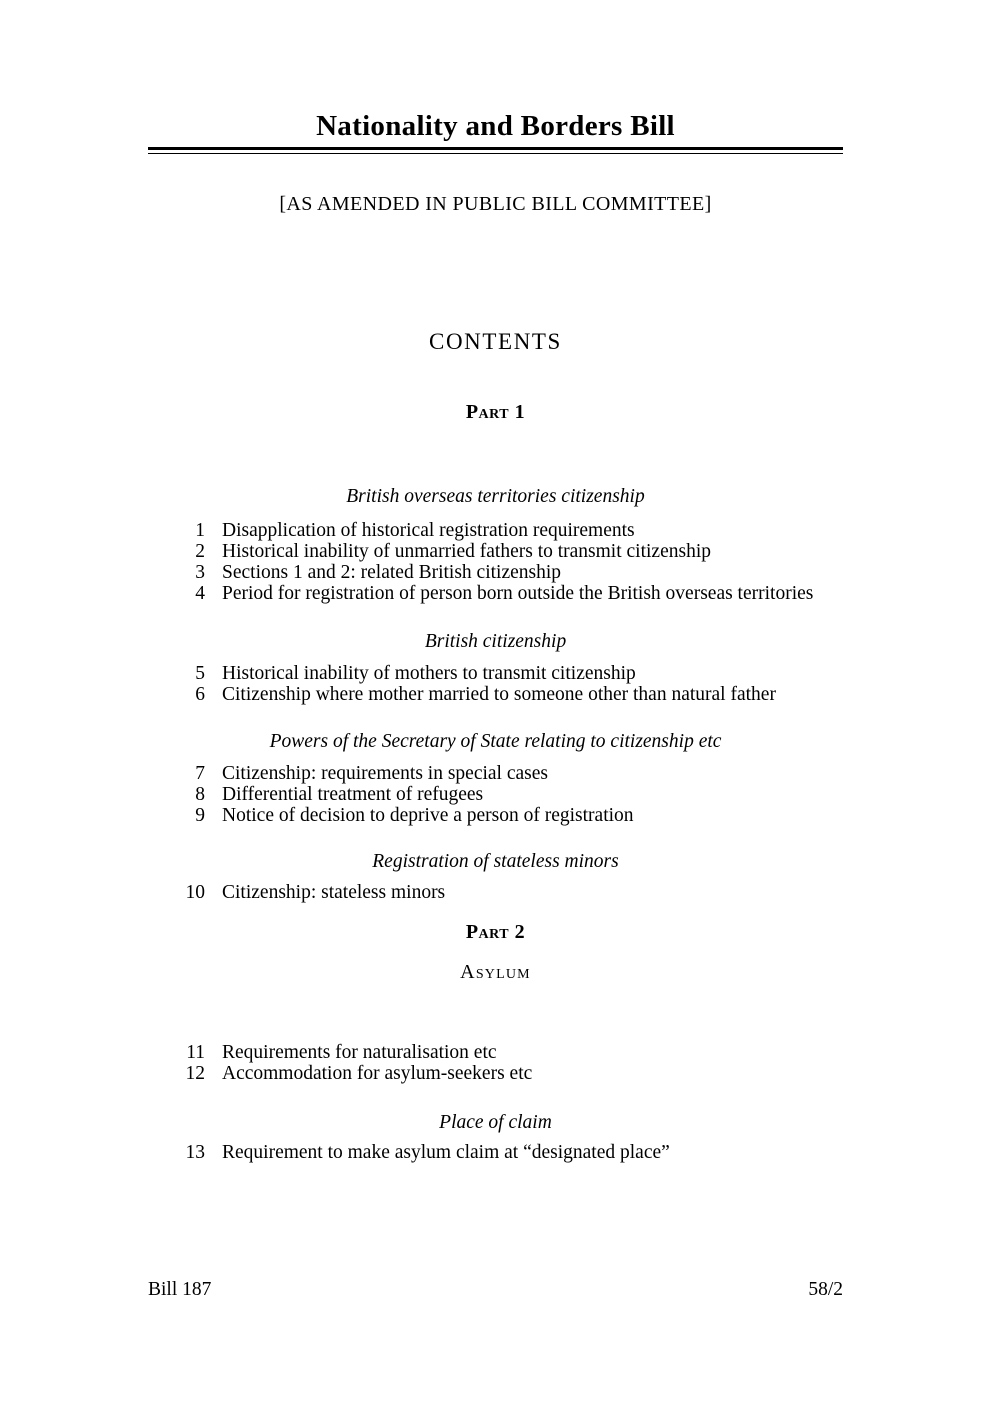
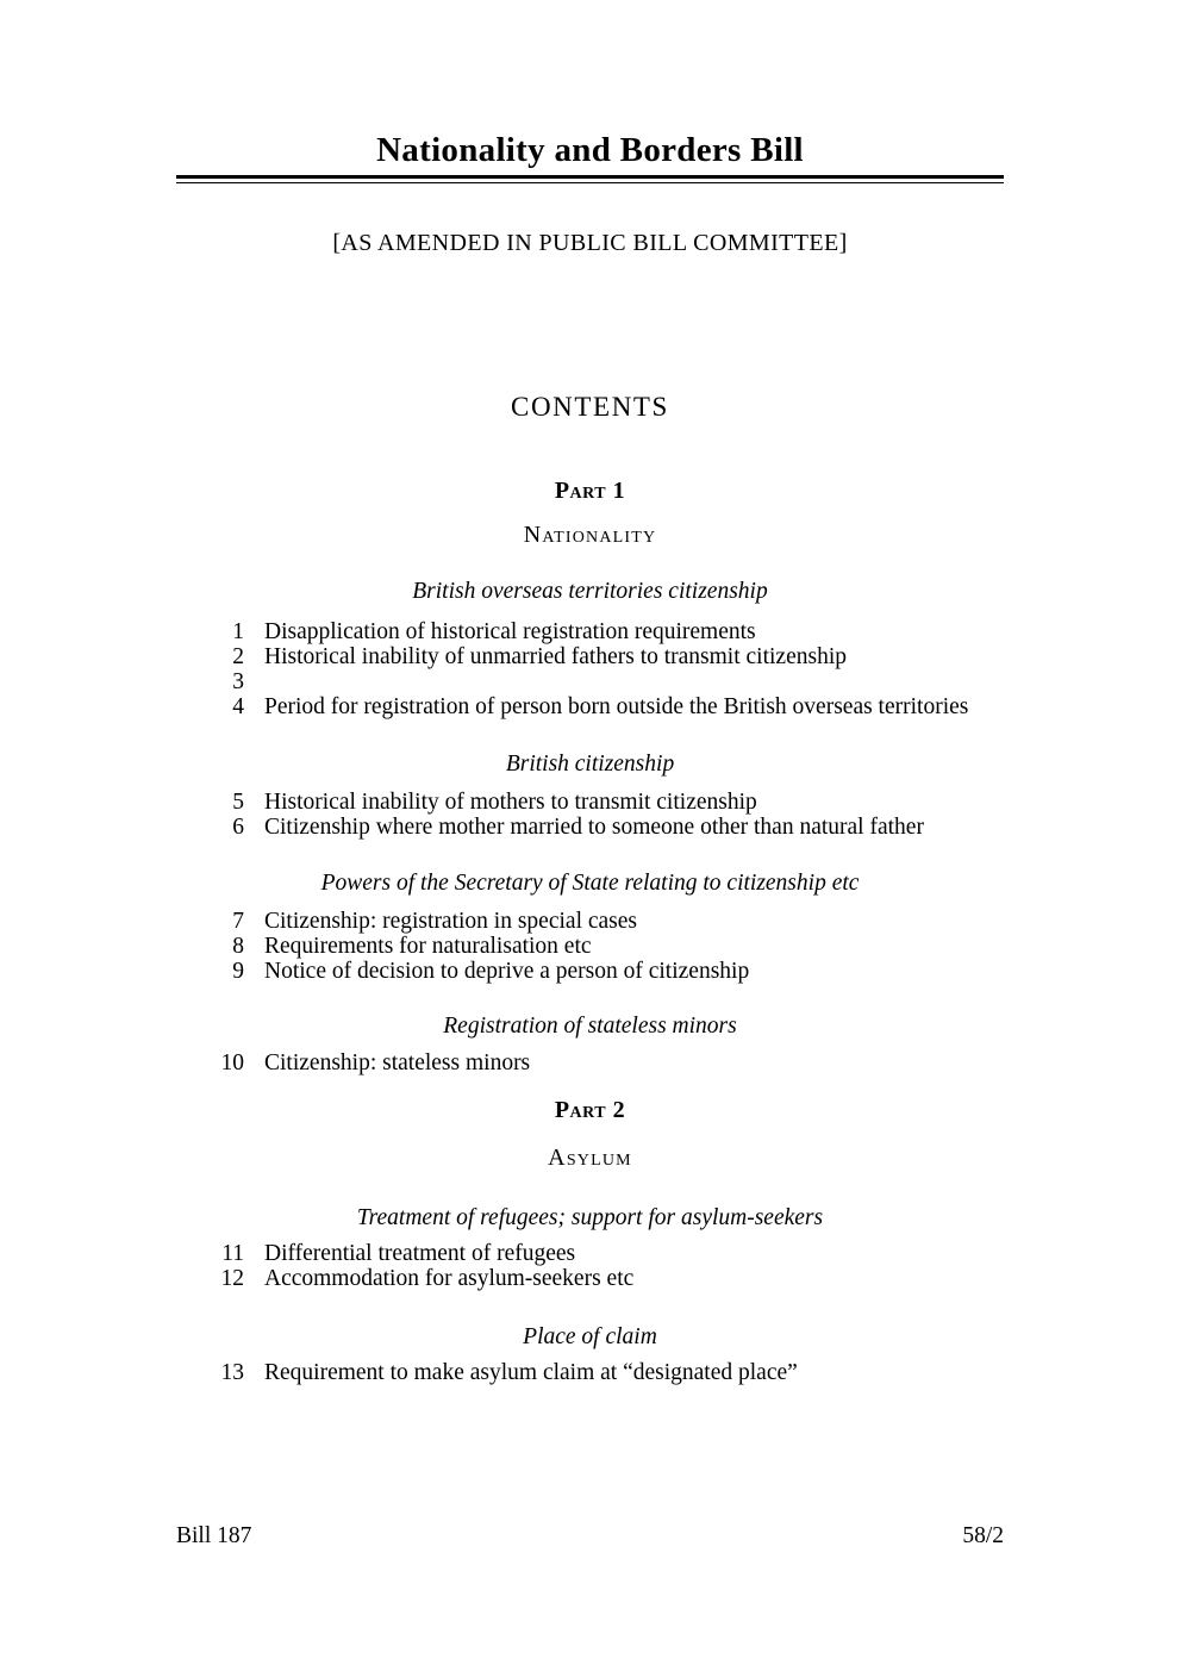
  Nationality and Borders Bill
  [AS AMENDED IN PUBLIC BILL COMMITTEE]
  CONTENTS
  Part 1
+ Nationality
  British overseas territories citizenship
  1
  Disapplication of historical registration requirements
  2
  Historical inability of unmarried fathers to transmit citizenship
  3
- Sections 1 and 2: related British citizenship
  4
  Period for registration of person born outside the British overseas territories
  British citizenship
  5
  Historical inability of mothers to transmit citizenship
  6
  Citizenship where mother married to someone other than natural father
  Powers of the Secretary of State relating to citizenship etc
  7
- Citizenship: requirements in special cases
+ Citizenship: registration in special cases
  8
- Differential treatment of refugees
+ Requirements for naturalisation etc
  9
- Notice of decision to deprive a person of registration
+ Notice of decision to deprive a person of citizenship
  Registration of stateless minors
  10
  Citizenship: stateless minors
  Part 2
  Asylum
+ Treatment of refugees; support for asylum-seekers
  11
- Requirements for naturalisation etc
+ Differential treatment of refugees
  12
  Accommodation for asylum-seekers etc
  Place of claim
  13
  Requirement to make asylum claim at “designated place”
  Bill 187
  58/2
